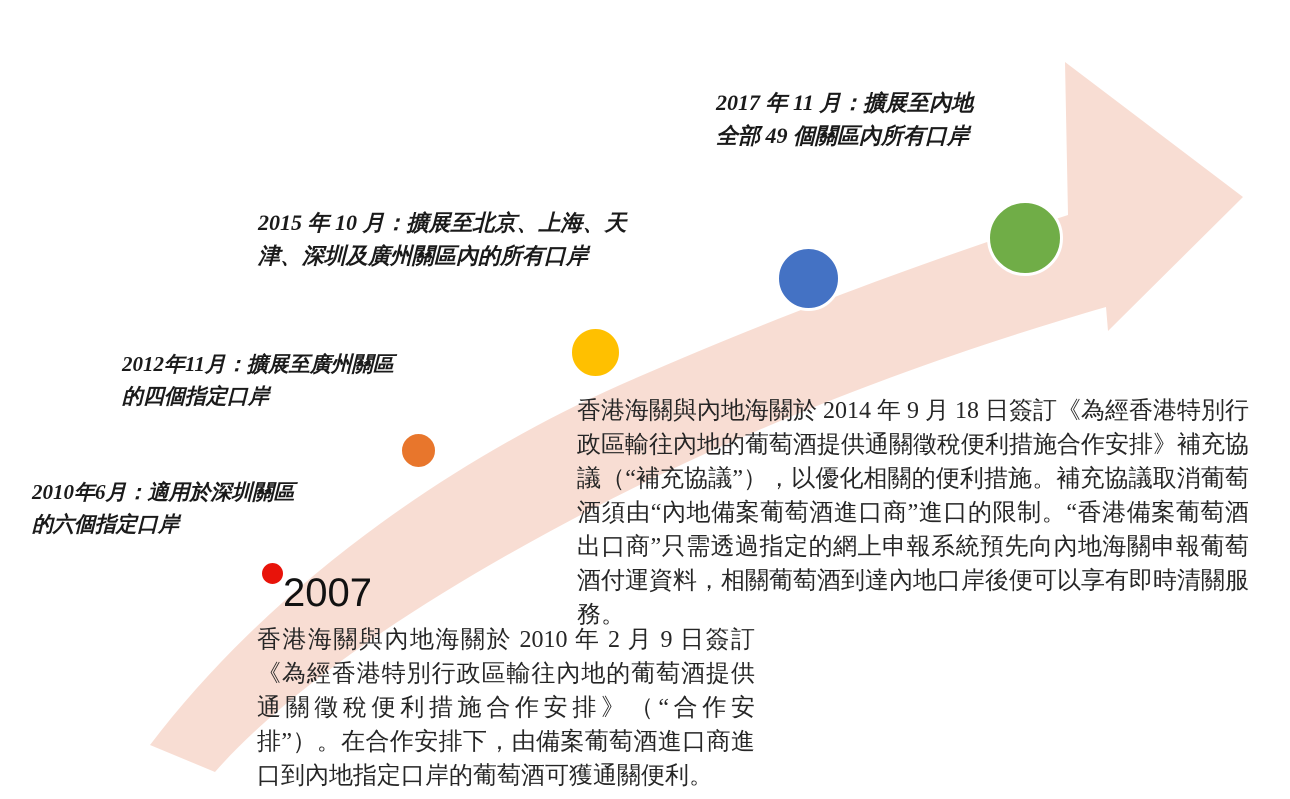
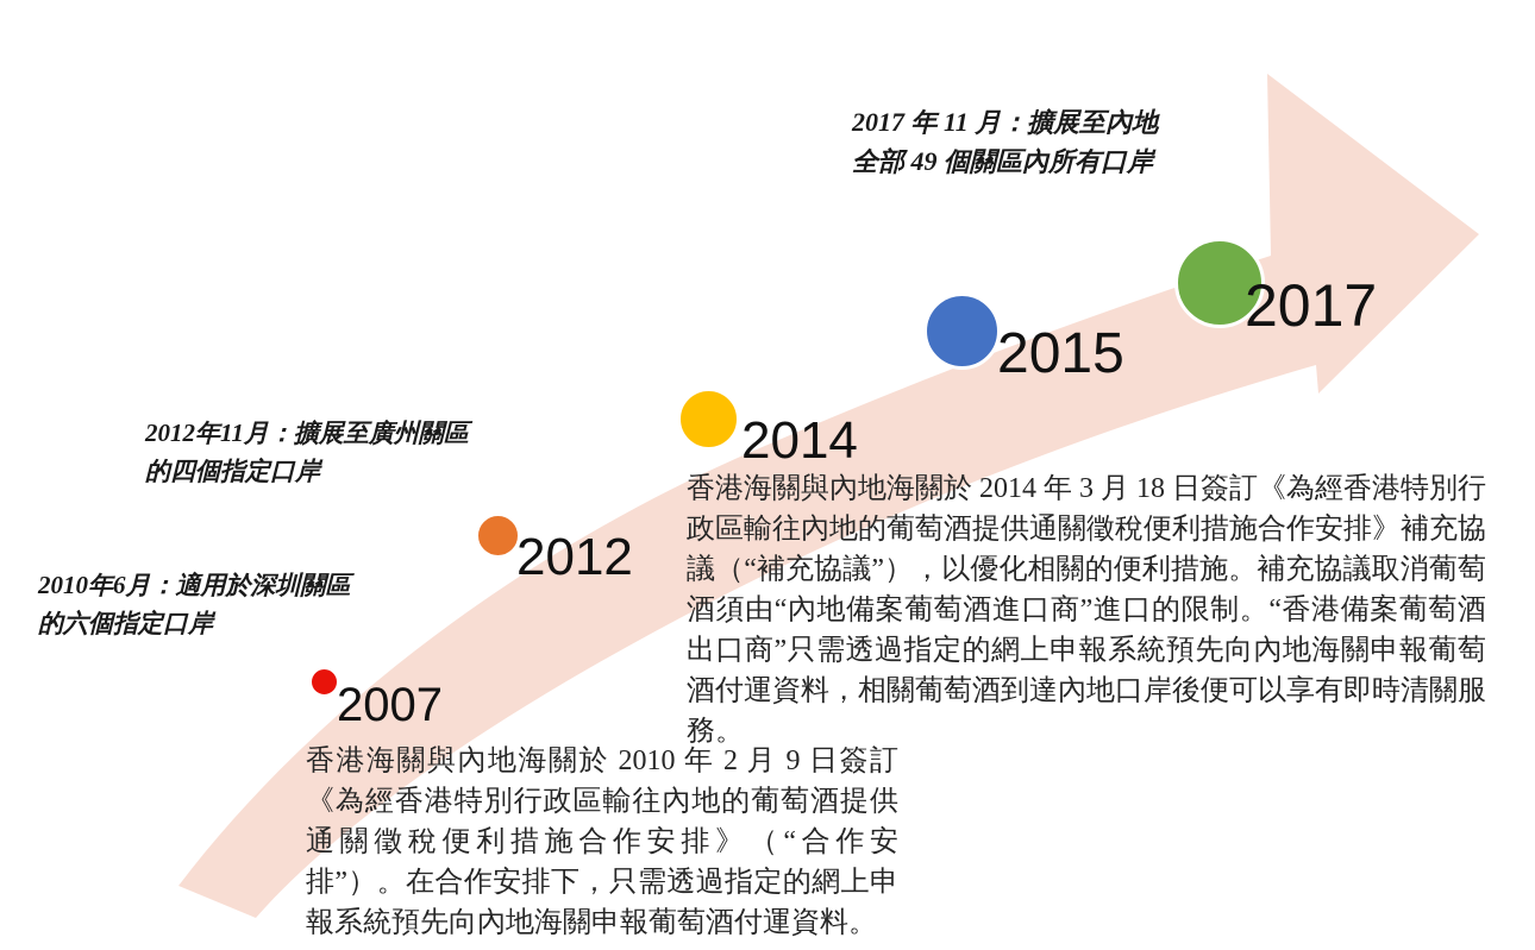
  2007
+ 2012
+ 2014
+ 2015
+ 2017
  2010年6月：適用於深圳關區的六個指定口岸
  2012年11月：擴展至廣州關區的四個指定口岸
- 2015 年 10 月：擴展至北京、上海、天津、深圳及廣州關區內的所有口岸
  2017 年 11 月：擴展至內地全部 49 個關區內所有口岸
- 香港海關與內地海關於 2010 年 2 月 9 日簽訂《為經香港特別行政區輸往內地的葡萄酒提供通關徵稅便利措施合作安排》（“合作安排”）。在合作安排下，由備案葡萄酒進口商進口到內地指定口岸的葡萄酒可獲通關便利。
+ 香港海關與內地海關於 2010 年 2 月 9 日簽訂《為經香港特別行政區輸往內地的葡萄酒提供通關徵稅便利措施合作安排》（“合作安排”）。在合作安排下，只需透過指定的網上申報系統預先向內地海關申報葡萄酒付運資料。
- 香港海關與內地海關於 2014 年 9 月 18 日簽訂《為經香港特別行政區輸往內地的葡萄酒提供通關徵稅便利措施合作安排》補充協議（“補充協議”），以優化相關的便利措施。補充協議取消葡萄酒須由“內地備案葡萄酒進口商”進口的限制。“香港備案葡萄酒出口商”只需透過指定的網上申報系統預先向內地海關申報葡萄酒付運資料，相關葡萄酒到達內地口岸後便可以享有即時清關服務。
+ 香港海關與內地海關於 2014 年 3 月 18 日簽訂《為經香港特別行政區輸往內地的葡萄酒提供通關徵稅便利措施合作安排》補充協議（“補充協議”），以優化相關的便利措施。補充協議取消葡萄酒須由“內地備案葡萄酒進口商”進口的限制。“香港備案葡萄酒出口商”只需透過指定的網上申報系統預先向內地海關申報葡萄酒付運資料，相關葡萄酒到達內地口岸後便可以享有即時清關服務。
